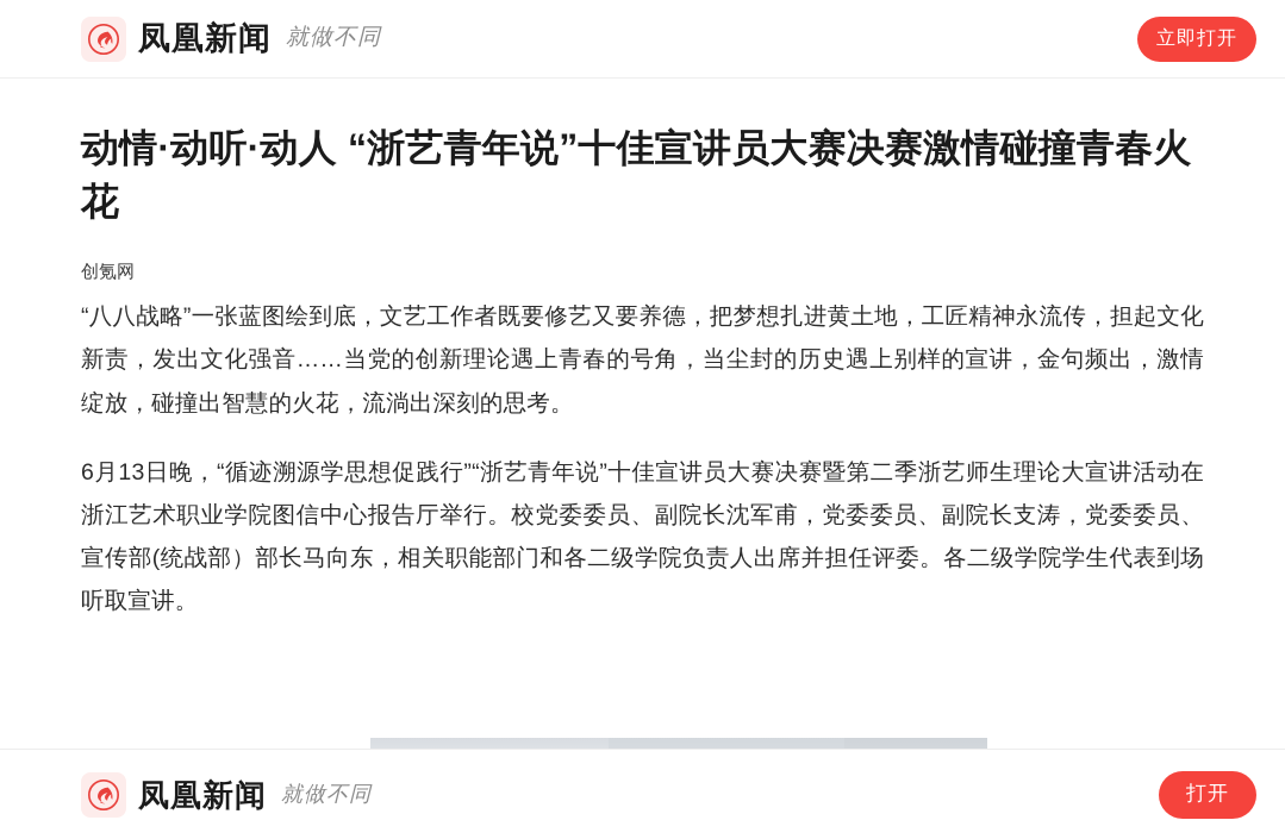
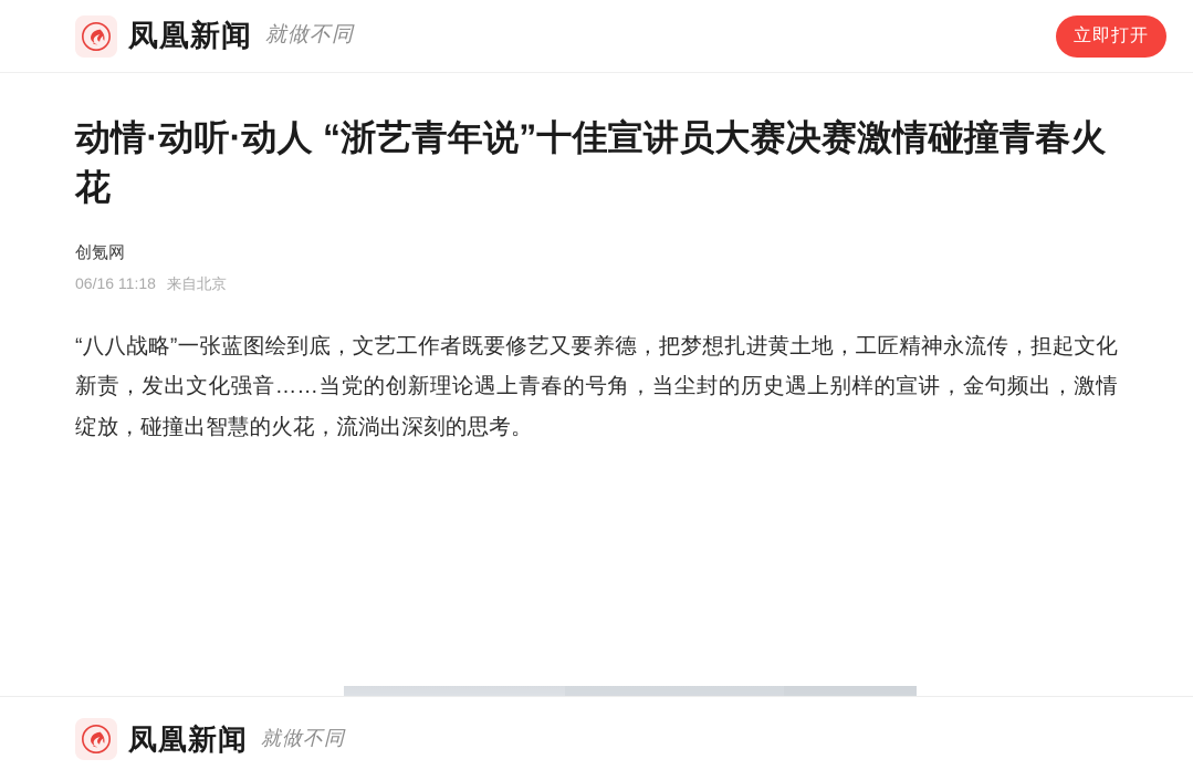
  凤凰新闻
  就做不同
  立即打开
  动情·动听·动人 “浙艺青年说”十佳宣讲员大赛决赛激情碰撞青春火花
  创氪网
+ 06/16 11:18
+ 来自北京
  “八八战略”一张蓝图绘到底，文艺工作者既要修艺又要养德，把梦想扎进黄土地，工匠精神永流传，担起文化新责，发出文化强音……当党的创新理论遇上青春的号角，当尘封的历史遇上别样的宣讲，金句频出，激情绽放，碰撞出智慧的火花，流淌出深刻的思考。
- 6月13日晚，“循迹溯源学思想促践行”“浙艺青年说”十佳宣讲员大赛决赛暨第二季浙艺师生理论大宣讲活动在浙江艺术职业学院图信中心报告厅举行。校党委委员、副院长沈军甫，党委委员、副院长支涛，党委委员、宣传部(统战部）部长马向东，相关职能部门和各二级学院负责人出席并担任评委。各二级学院学生代表到场听取宣讲。
  凤凰新闻
  就做不同
- 打开
